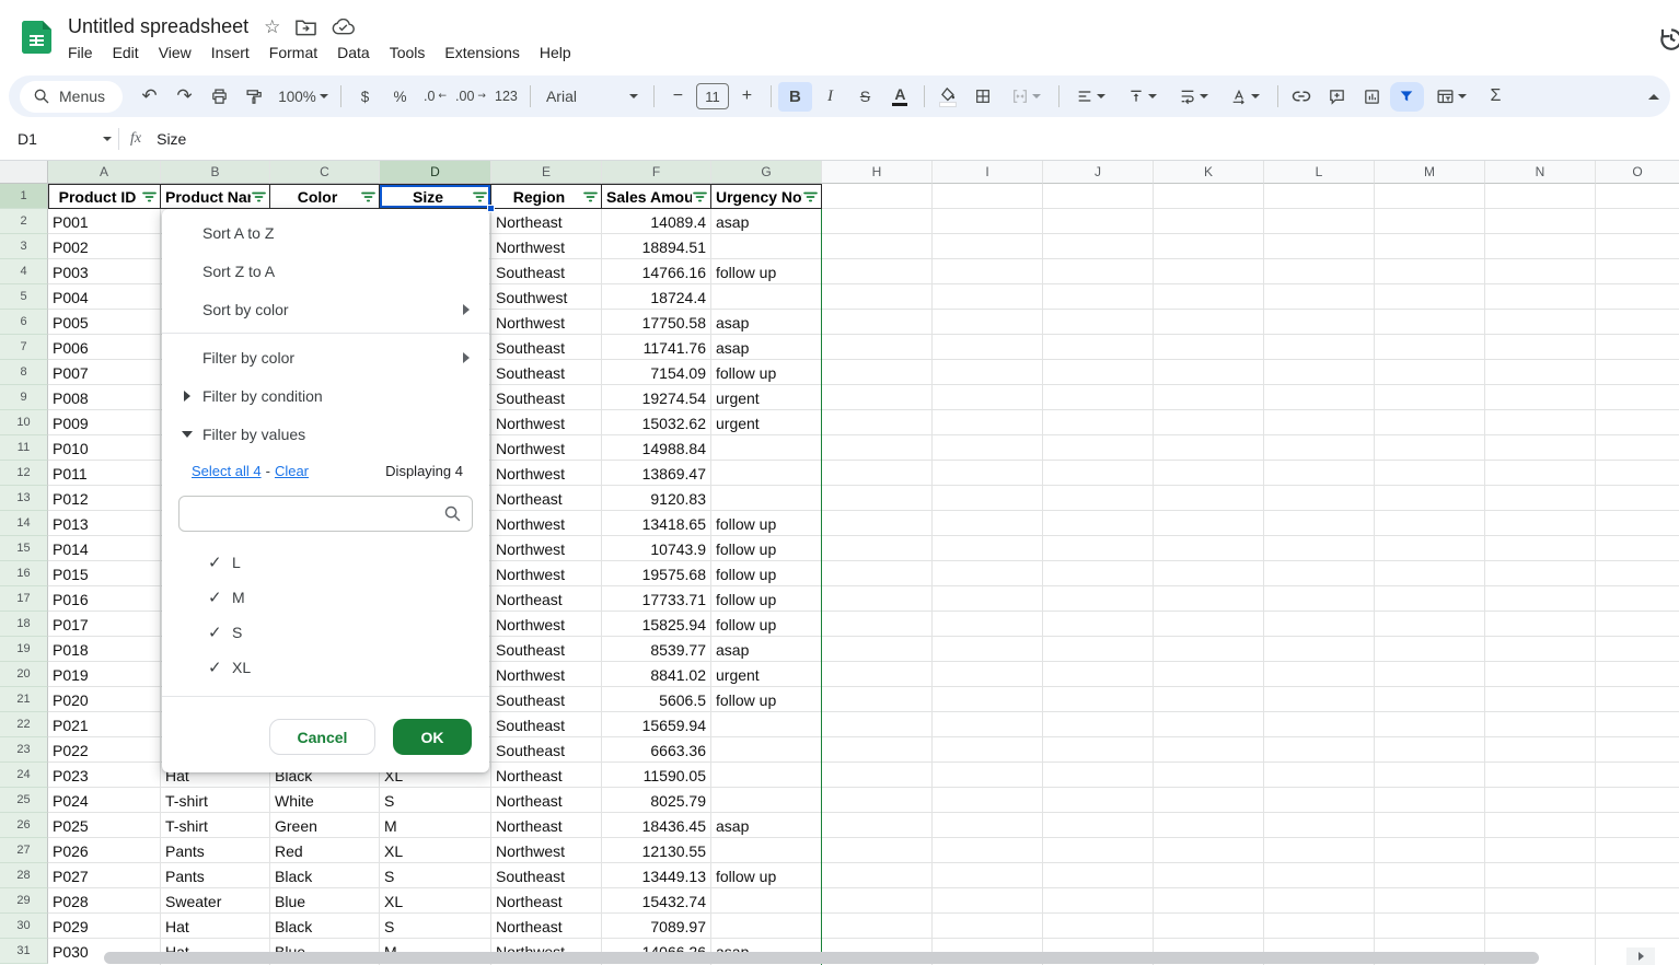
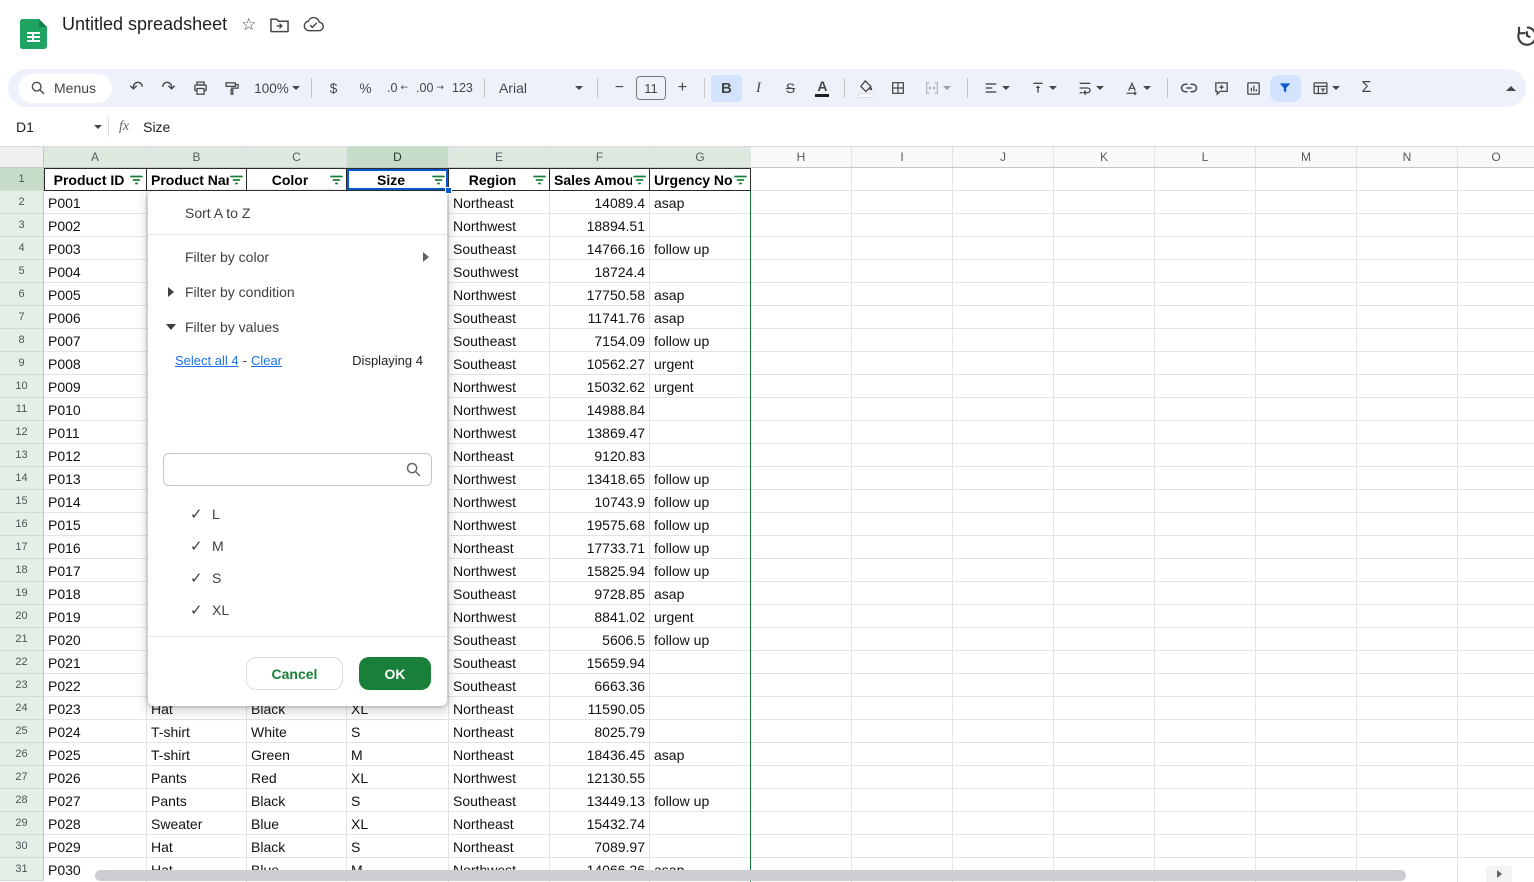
  Untitled spreadsheet
  ☆
- File
- Edit
- View
- Insert
- Format
- Data
- Tools
- Extensions
- Help
  Menus
  ↶
  ↷
  100%
  $
  %
  .0
  ←
  .00
  →
  123
  Arial
  −
  11
  +
  B
  I
  S
  A
  Σ
  D1
  fx
  Size
  A
  B
  C
  D
  E
  F
  G
  H
  I
  J
  K
  L
  M
  N
  O
  1
  2
  3
  4
  5
  6
  7
  8
  9
  10
  11
  12
  13
  14
  15
  16
  17
  18
  19
  20
  21
  22
  23
  24
  25
  26
  27
  28
  29
  30
  31
  Product ID
  Product Na
  Color
  Size
  Region
  Sales Amou
  Urgency No
  P001
  Northeast
  14089.4
  asap
  P002
  Northwest
  18894.51
  P003
  Southeast
  14766.16
  follow up
  P004
  Southwest
  18724.4
  P005
  Northwest
  17750.58
  asap
  P006
  Southeast
  11741.76
  asap
  P007
  Southeast
  7154.09
  follow up
  P008
  Southeast
- 19274.54
+ 10562.27
  urgent
  P009
  Northwest
  15032.62
  urgent
  P010
  Northwest
  14988.84
  P011
  Northwest
  13869.47
  P012
  Northeast
  9120.83
  P013
  Northwest
  13418.65
  follow up
  P014
  Northwest
  10743.9
  follow up
  P015
  Northwest
  19575.68
  follow up
  P016
  Northeast
  17733.71
  follow up
  P017
  Northwest
  15825.94
  follow up
  P018
  Southeast
- 8539.77
+ 9728.85
  asap
  P019
  Northwest
  8841.02
  urgent
  P020
  Southeast
  5606.5
  follow up
  P021
  Southeast
  15659.94
  P022
  Southeast
  6663.36
  P023
  Hat
  Black
  XL
  Northeast
  11590.05
  P024
  T-shirt
  White
  S
  Northeast
  8025.79
  P025
  T-shirt
  Green
  M
  Northeast
  18436.45
  asap
  P026
  Pants
  Red
  XL
  Northwest
  12130.55
  P027
  Pants
  Black
  S
  Southeast
  13449.13
  follow up
  P028
  Sweater
  Blue
  XL
  Northeast
  15432.74
  P029
  Hat
  Black
  S
  Northeast
  7089.97
  P030
  Sort A to Z
- Sort Z to A
- Sort by color
  Filter by color
  Filter by condition
  Filter by values
  Select all 4
  -
  Clear
  Displaying 4
  ✓
  L
  ✓
  M
  ✓
  S
  ✓
  XL
  Cancel
  OK
